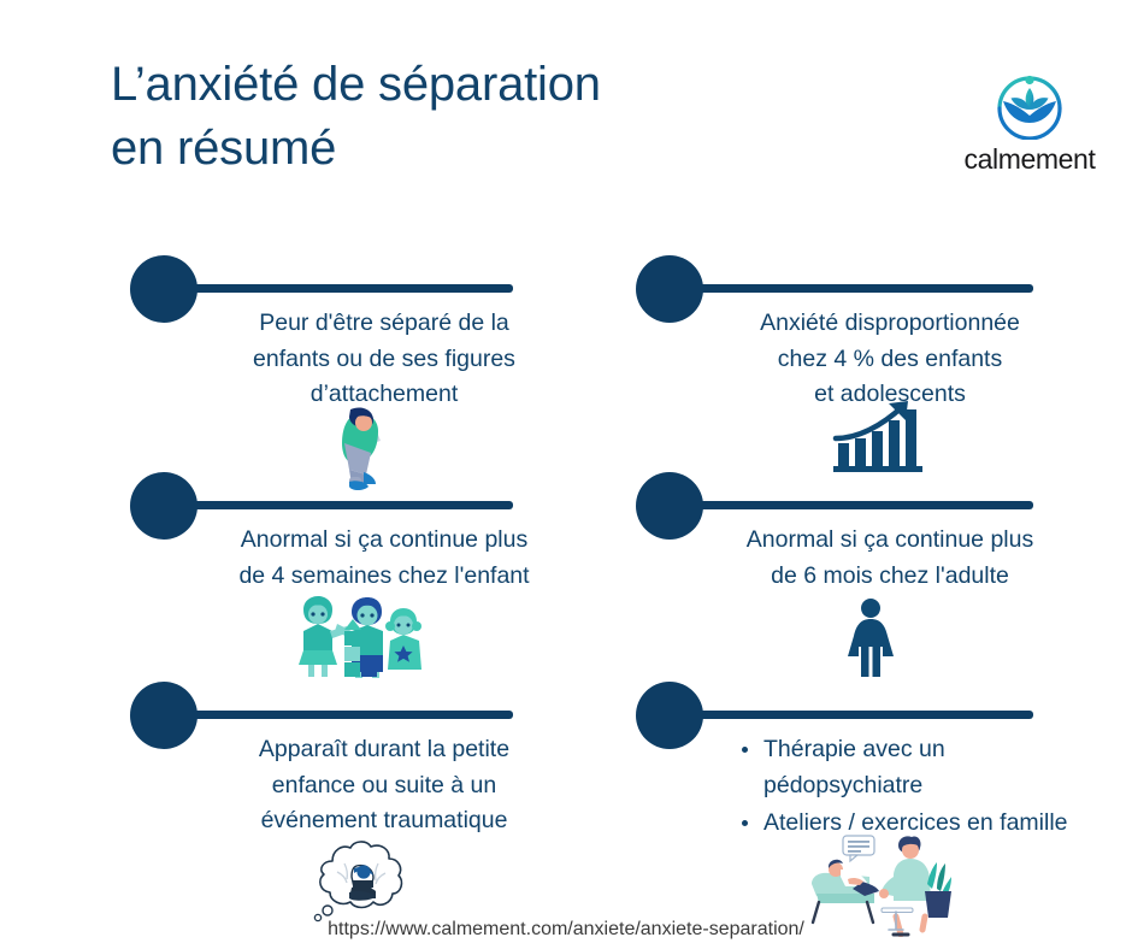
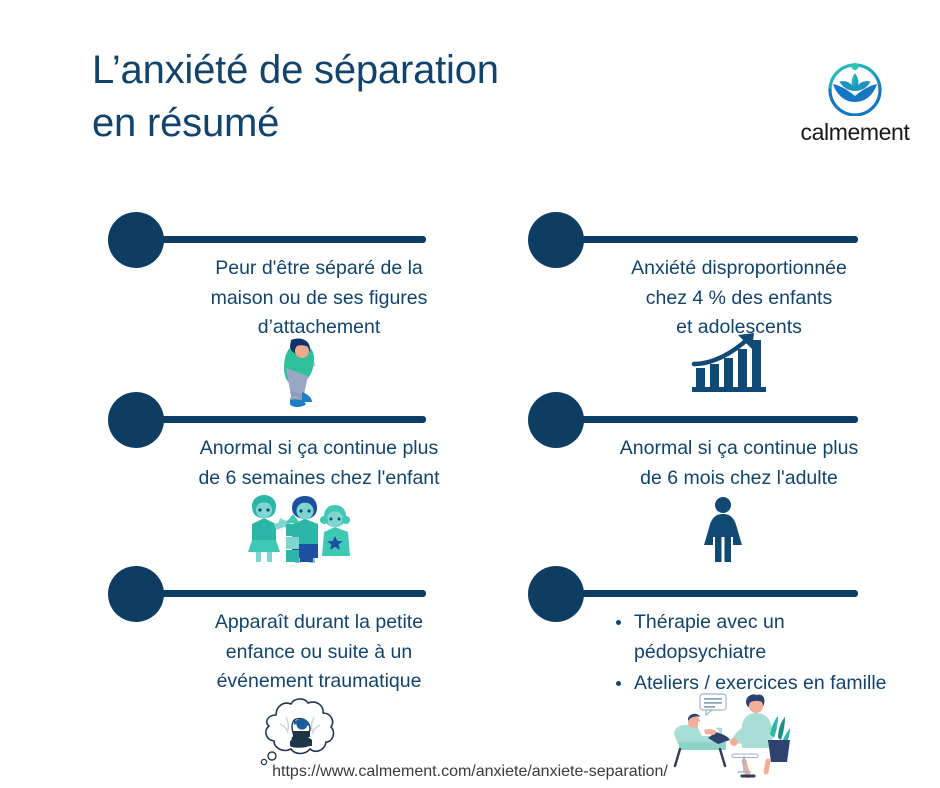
  L’anxiété de séparation
  en résumé
  calmement
  Peur d'être séparé de la
- enfants ou de ses figures
+ maison ou de ses figures
  d’attachement
  Anxiété disproportionnée
  chez 4 % des enfants
  et adolescents
  Anormal si ça continue plus
- de 4 semaines chez l'enfant
+ de 6 semaines chez l'enfant
  Anormal si ça continue plus
  de 6 mois chez l'adulte
  Apparaît durant la petite
  enfance ou suite à un
  événement traumatique
  Thérapie avec un pédopsychiatre
  Ateliers / exercices en famille
  https://www.calmement.com/anxiete/anxiete-separation/
